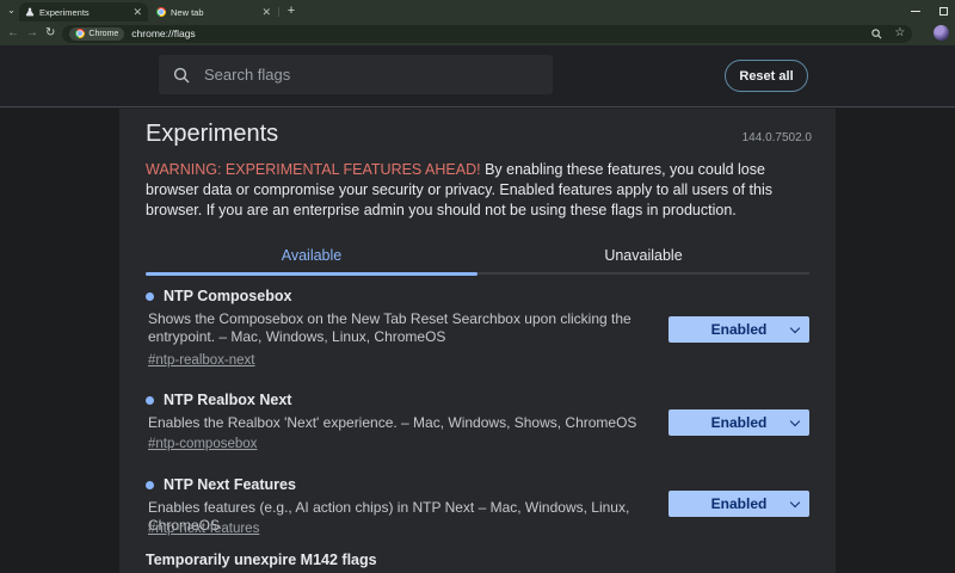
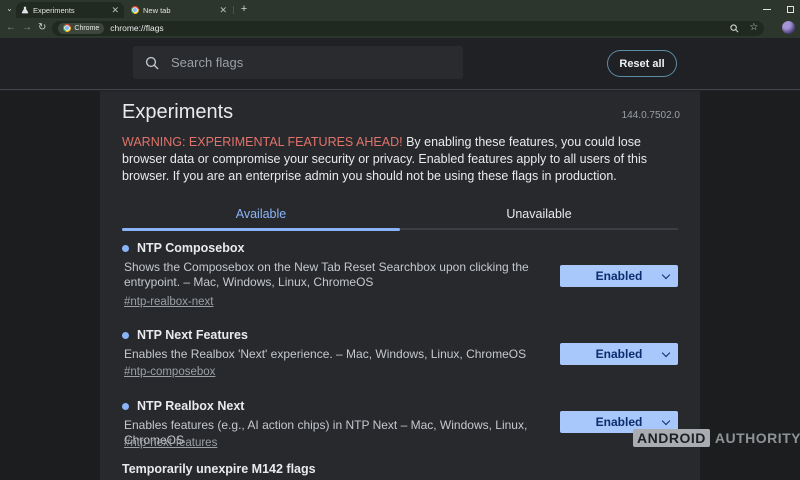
  ⌄
  Experiments
  ✕
  New tab
  ✕
  +
  ←
  →
  ↻
  chrome://flags
  ☆
  Search flags
  Reset all
  Experiments
  144.0.7502.0
  WARNING: EXPERIMENTAL FEATURES AHEAD! By enabling these features, you could lose browser data or compromise your security or privacy. Enabled features apply to all users of this browser. If you are an enterprise admin you should not be using these flags in production.
  Available
  Unavailable
  NTP Composebox
  Shows the Composebox on the New Tab Reset Searchbox upon clicking the entrypoint. – Mac, Windows, Linux, ChromeOS
  #ntp-realbox-next
  Enabled
- NTP Realbox Next
+ NTP Next Features
- Enables the Realbox 'Next' experience. – Mac, Windows, Shows, ChromeOS
+ Enables the Realbox 'Next' experience. – Mac, Windows, Linux, ChromeOS
  #ntp-composebox
  Enabled
- NTP Next Features
+ NTP Realbox Next
  Enables features (e.g., AI action chips) in NTP Next – Mac, Windows, Linux, ChromeOS
  #ntp-next-features
  Enabled
  Temporarily unexpire M142 flags
+ ANDROID
+ AUTHORITY
